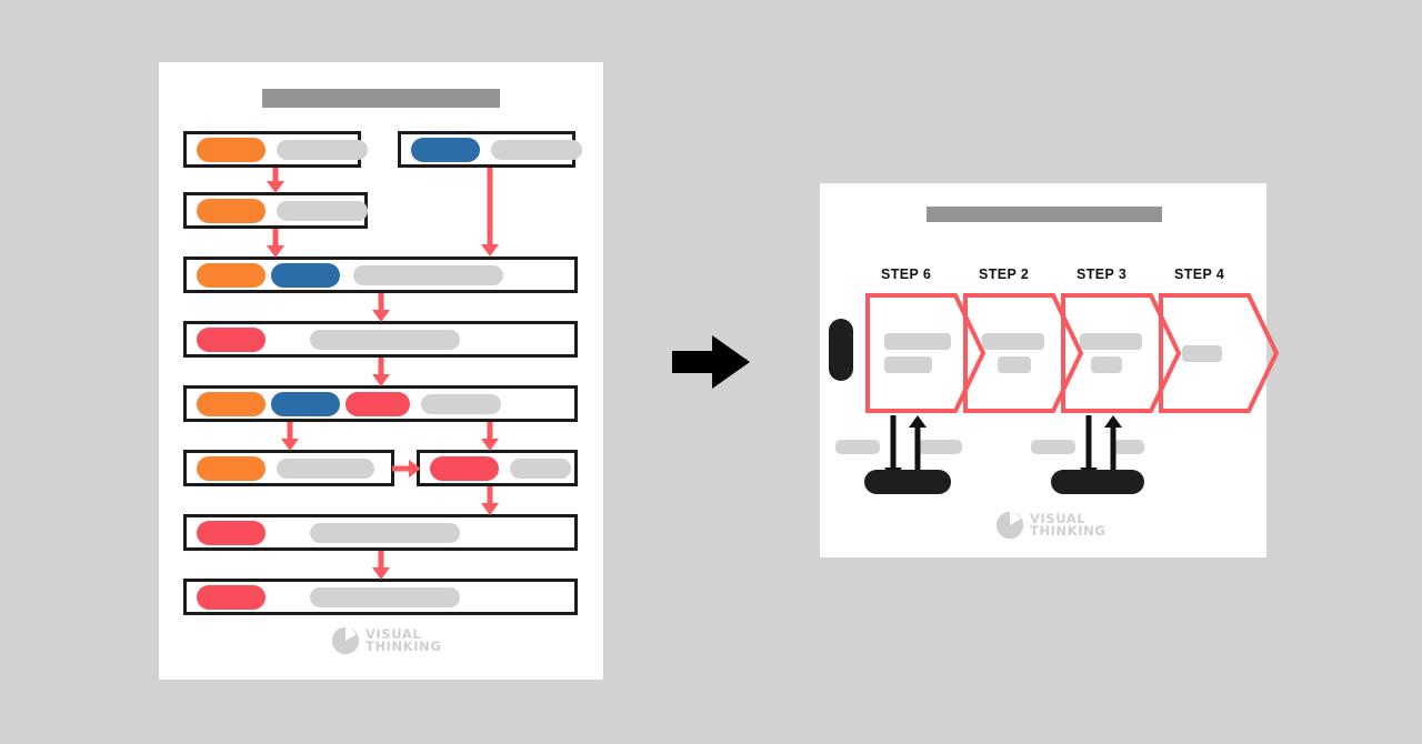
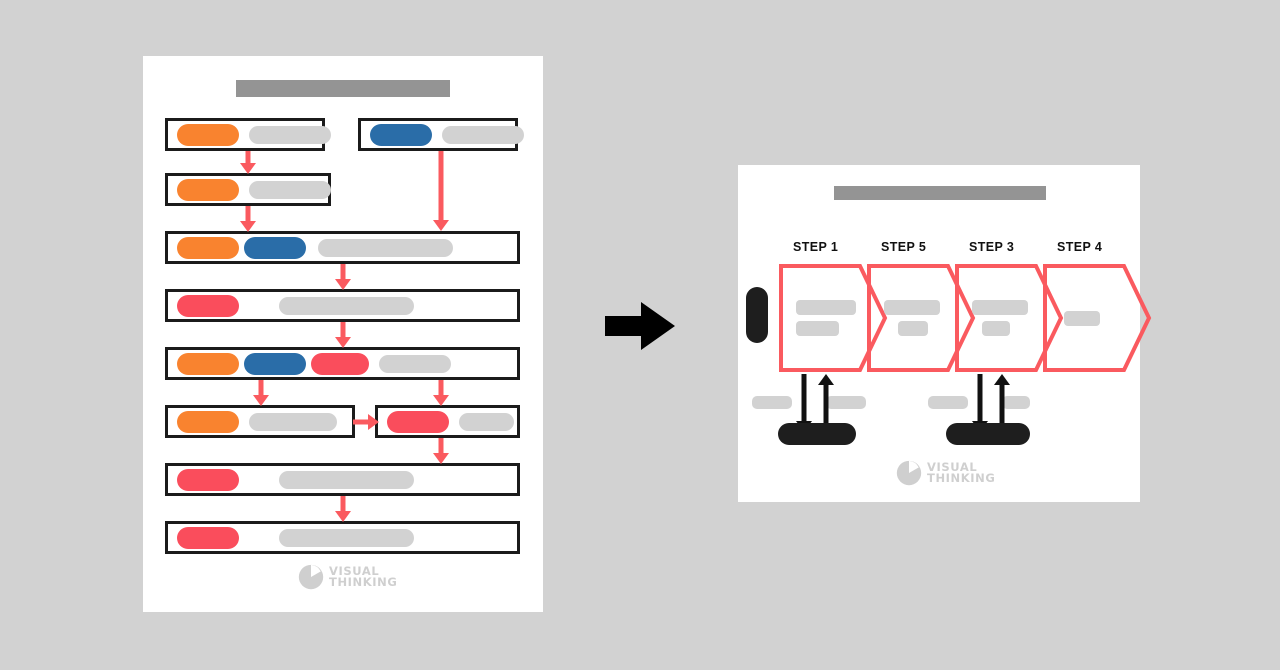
  VISUAL
  THINKING
- STEP 6
+ STEP 1
- STEP 2
+ STEP 5
  STEP 3
  STEP 4
  VISUAL
  THINKING
